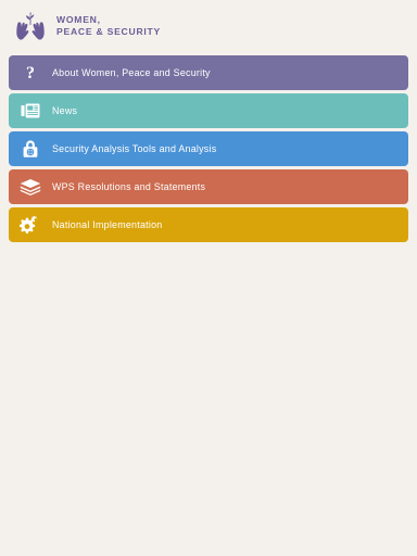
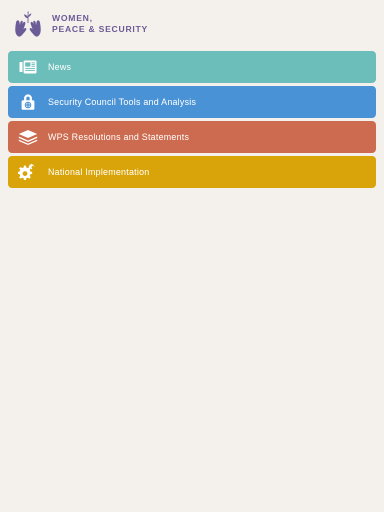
  WOMEN,
  PEACE & SECURITY
- ?
- About Women, Peace and Security
  News
- Security Analysis Tools and Analysis
+ Security Council Tools and Analysis
  WPS Resolutions and Statements
  National Implementation
